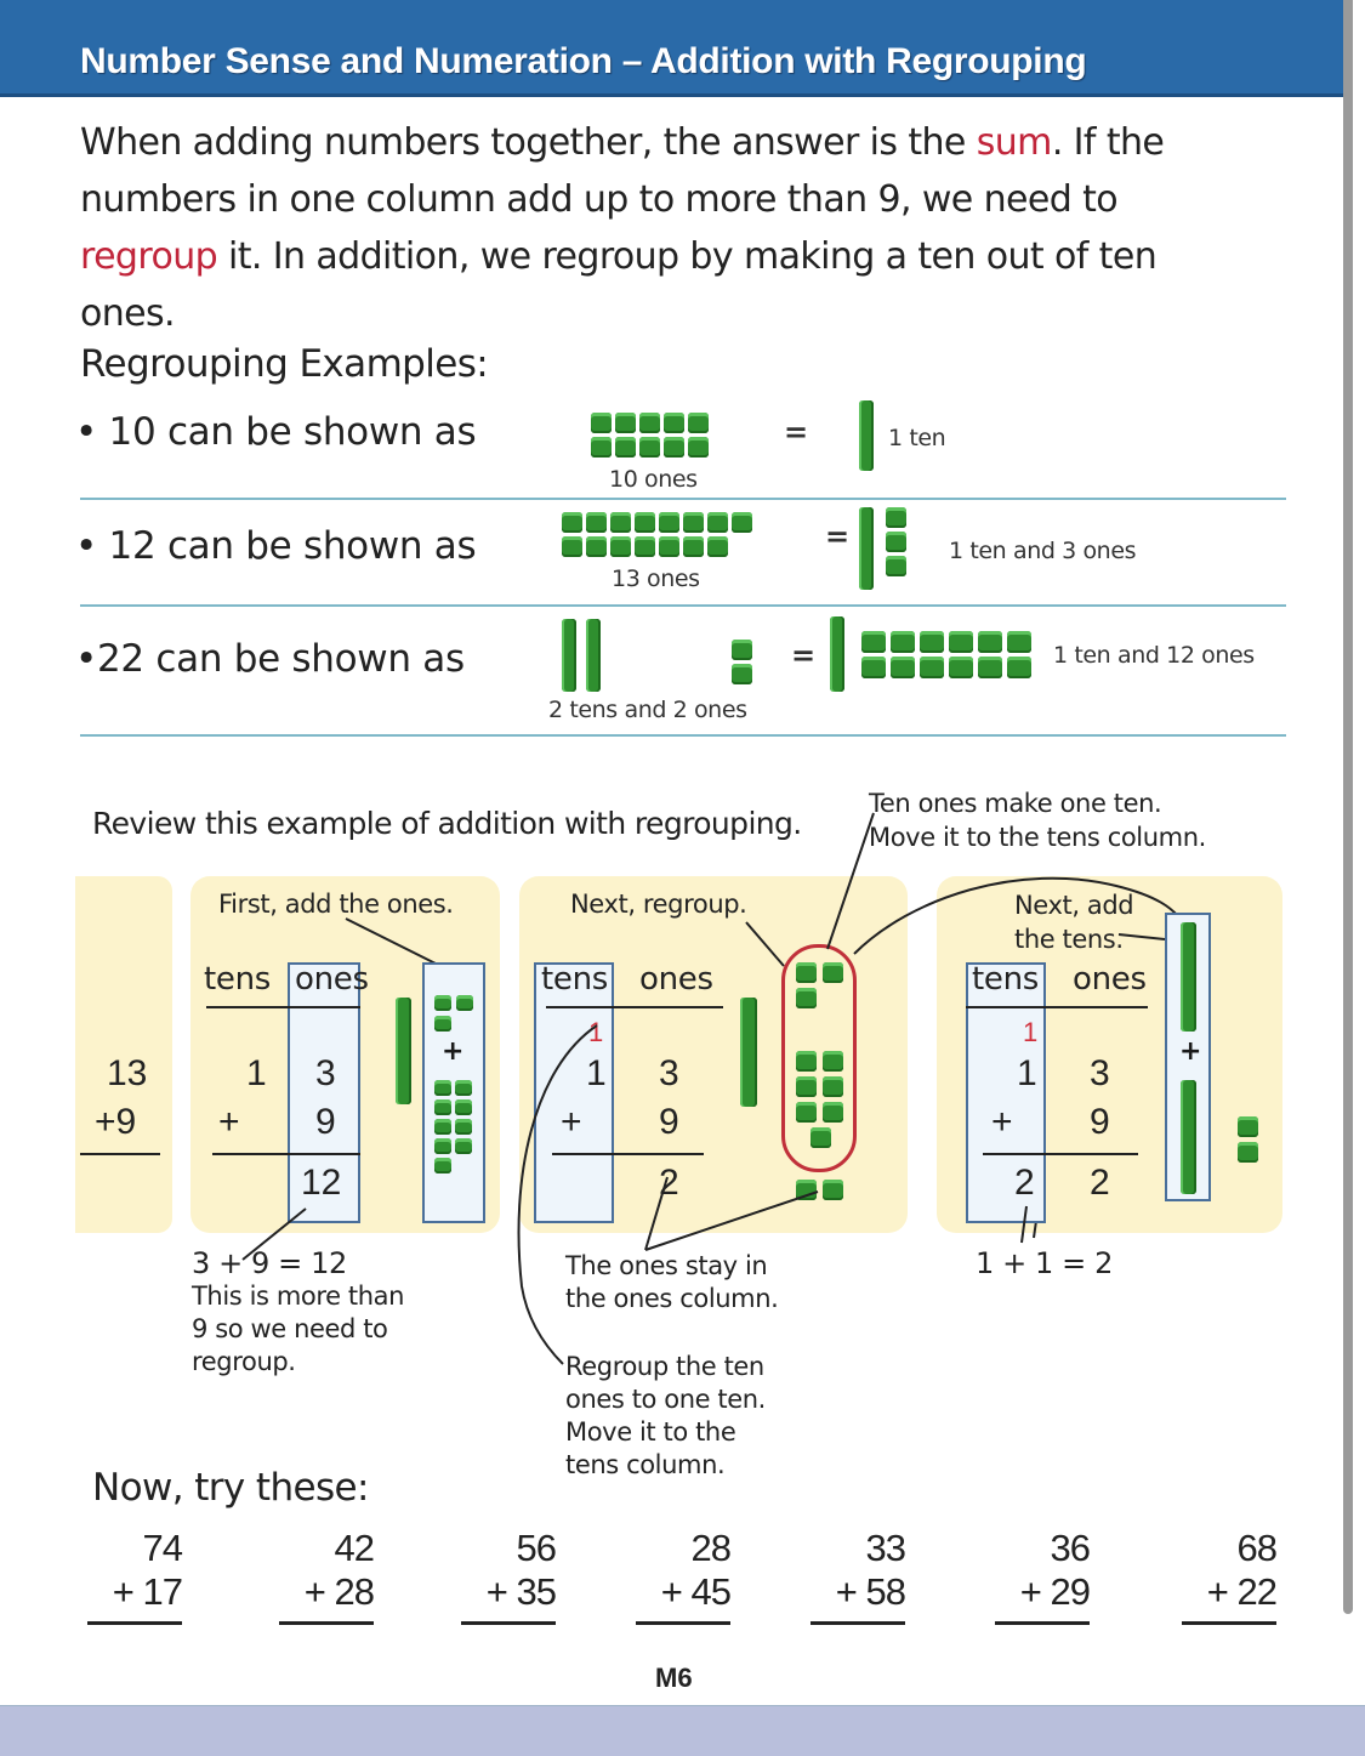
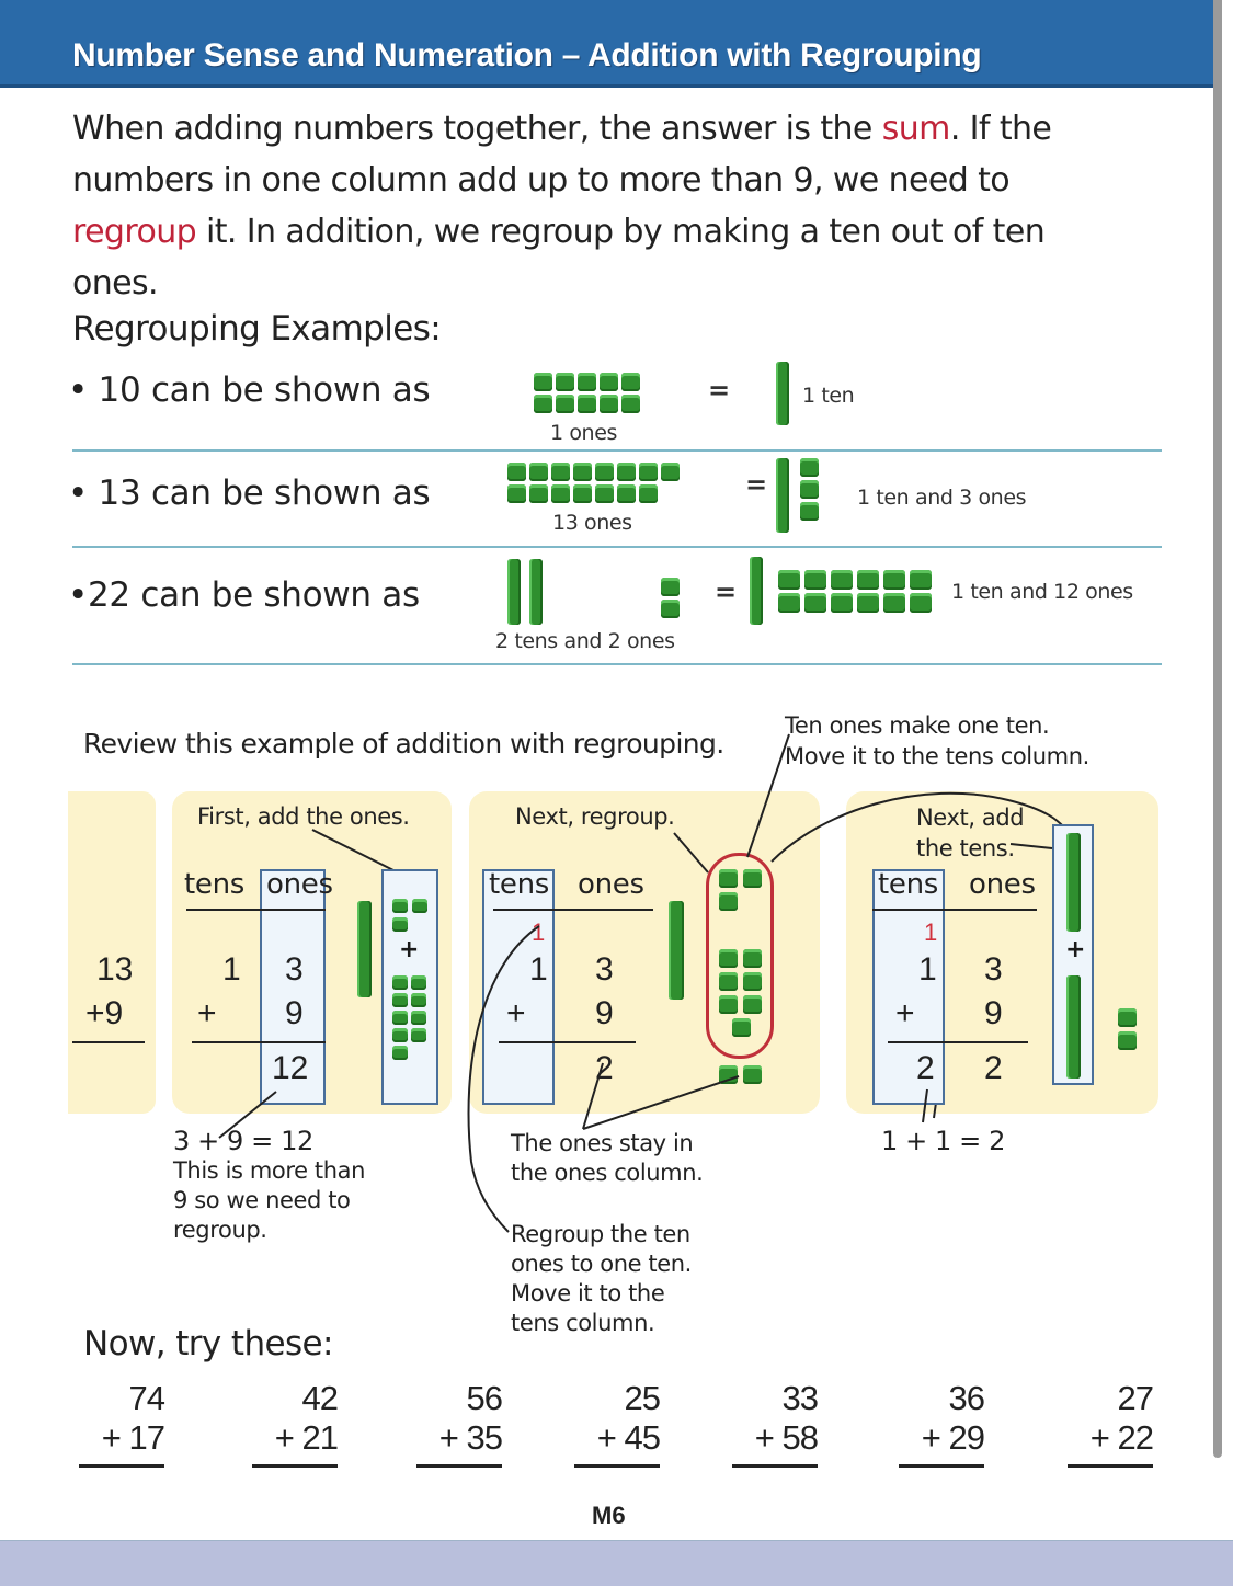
  Number Sense and Numeration – Addition with Regrouping
  When adding numbers together, the answer is the sum. If the numbers in one column add up to more than 9, we need to regroup it. In addition, we regroup by making a ten out of ten ones.
  Regrouping Examples:
  • 10 can be shown as
- 10 ones
+ 1 ones
  =
  1 ten
- • 12 can be shown as
+ • 13 can be shown as
  13 ones
  =
  1 ten and 3 ones
  •22 can be shown as
  2 tens and 2 ones
  =
  1 ten and 12 ones
  Review this example of addition with regrouping.
  Ten ones make one ten.
  Move it to the tens column.
  13
  +9
  First, add the ones.
  tens
  ones
  1
  3
  +
  9
  12
  +
  3 + 9 = 12
  This is more than
  9 so we need to
  regroup.
  Next, regroup.
  tens
  ones
  1
  1
  3
  +
  9
  2
  The ones stay in
  the ones column.
  Regroup the ten
  ones to one ten.
  Move it to the
  tens column.
  Next, add
  the tens.
  tens
  ones
  1
  1
  3
  +
  9
  2
  2
  +
  1 + 1 = 2
  Now, try these:
  74
  + 17
  42
- + 28
+ + 21
  56
  + 35
- 28
+ 25
  + 45
  33
  + 58
  36
  + 29
- 68
+ 27
  + 22
  M6
